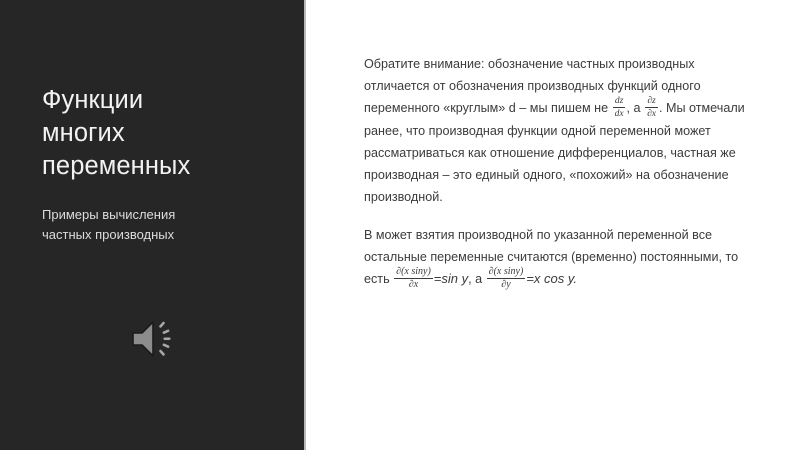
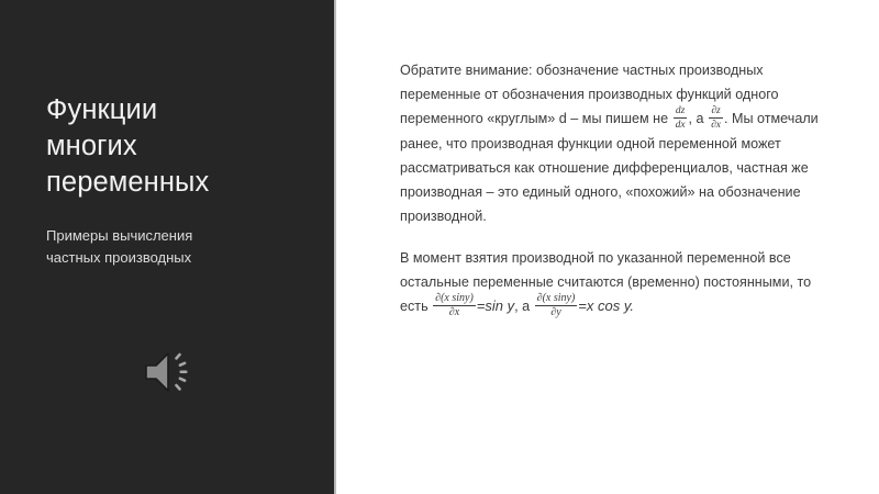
  Функции
  многих
  переменных
  Примеры вычисления
  частных производных
- Обратите внимание: обозначение частных производных отличается от обозначения производных функций одного переменного «круглым» d – мы пишем не
+ Обратите внимание: обозначение частных производных переменные от обозначения производных функций одного переменного «круглым» d – мы пишем не
  dz
  dx
  , а
  ∂z
  ∂x
  . Мы отмечали ранее, что производная функции одной переменной может рассматриваться как отношение дифференциалов, частная же производная – это единый одного, «похожий» на обозначение производной.
- В может взятия производной по указанной переменной все остальные переменные считаются (временно) постоянными, то есть
+ В момент взятия производной по указанной переменной все остальные переменные считаются (временно) постоянными, то есть
  ∂(x siny)
  ∂x
  =sin y, а
  ∂(x siny)
  ∂y
  =x cos y.
